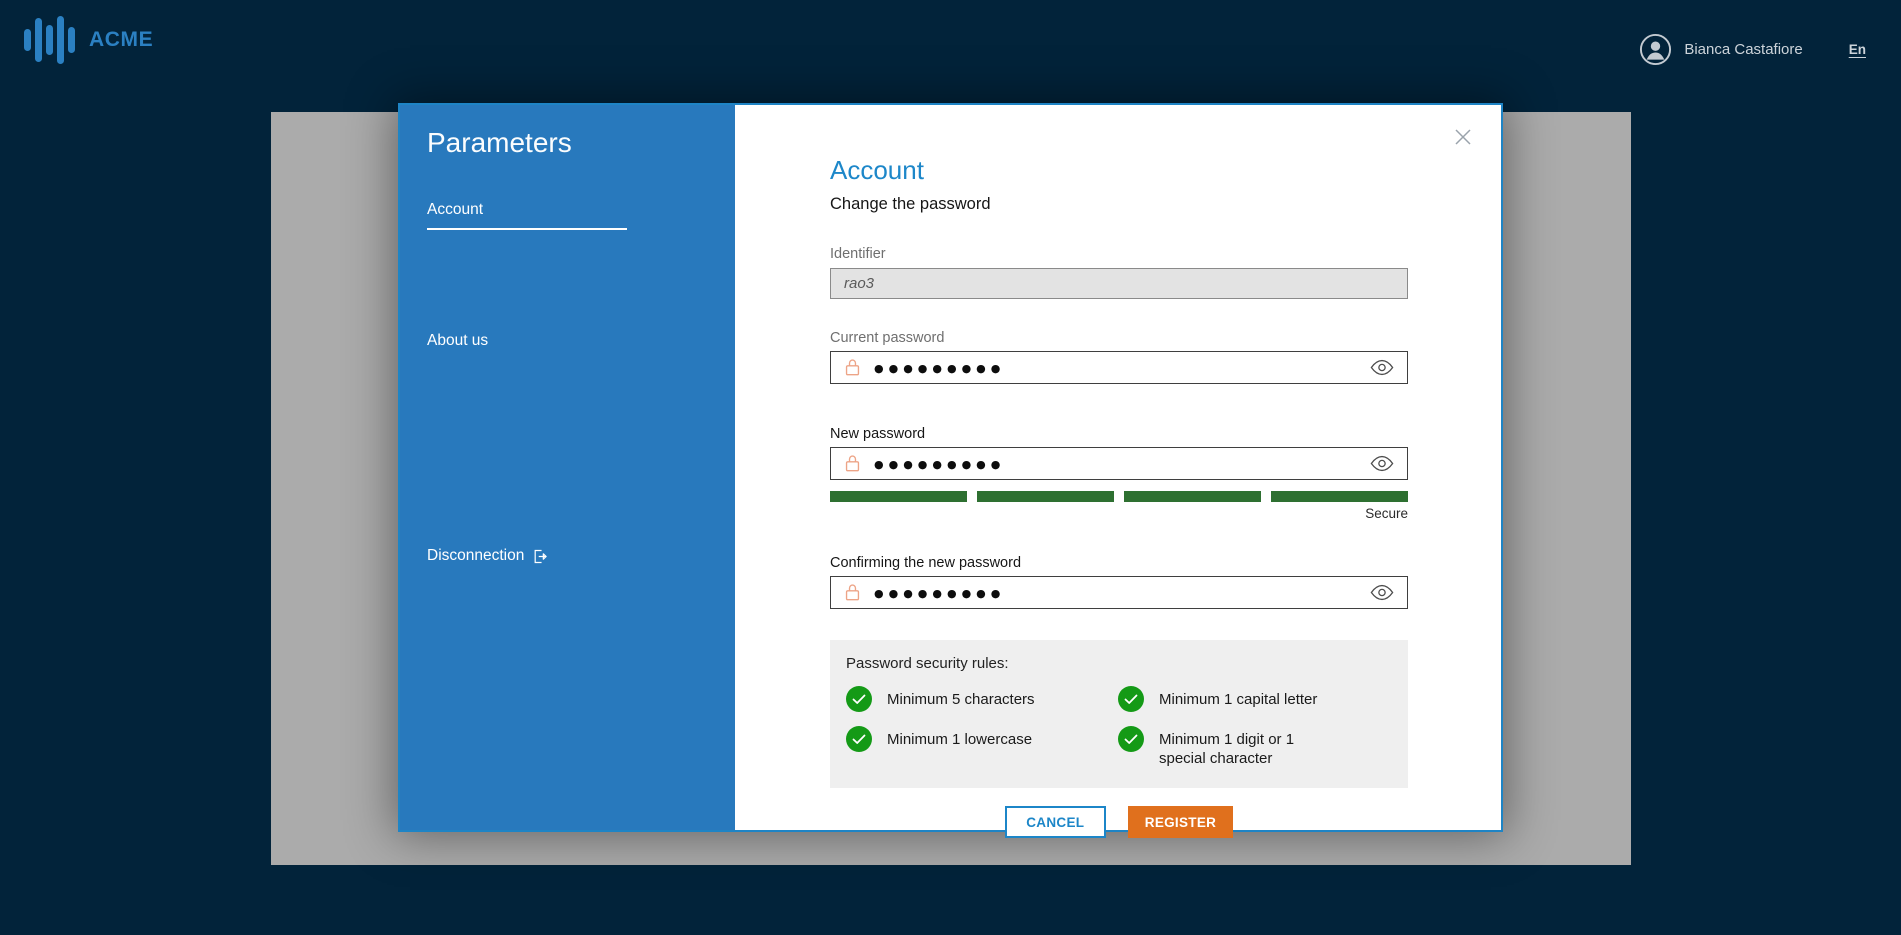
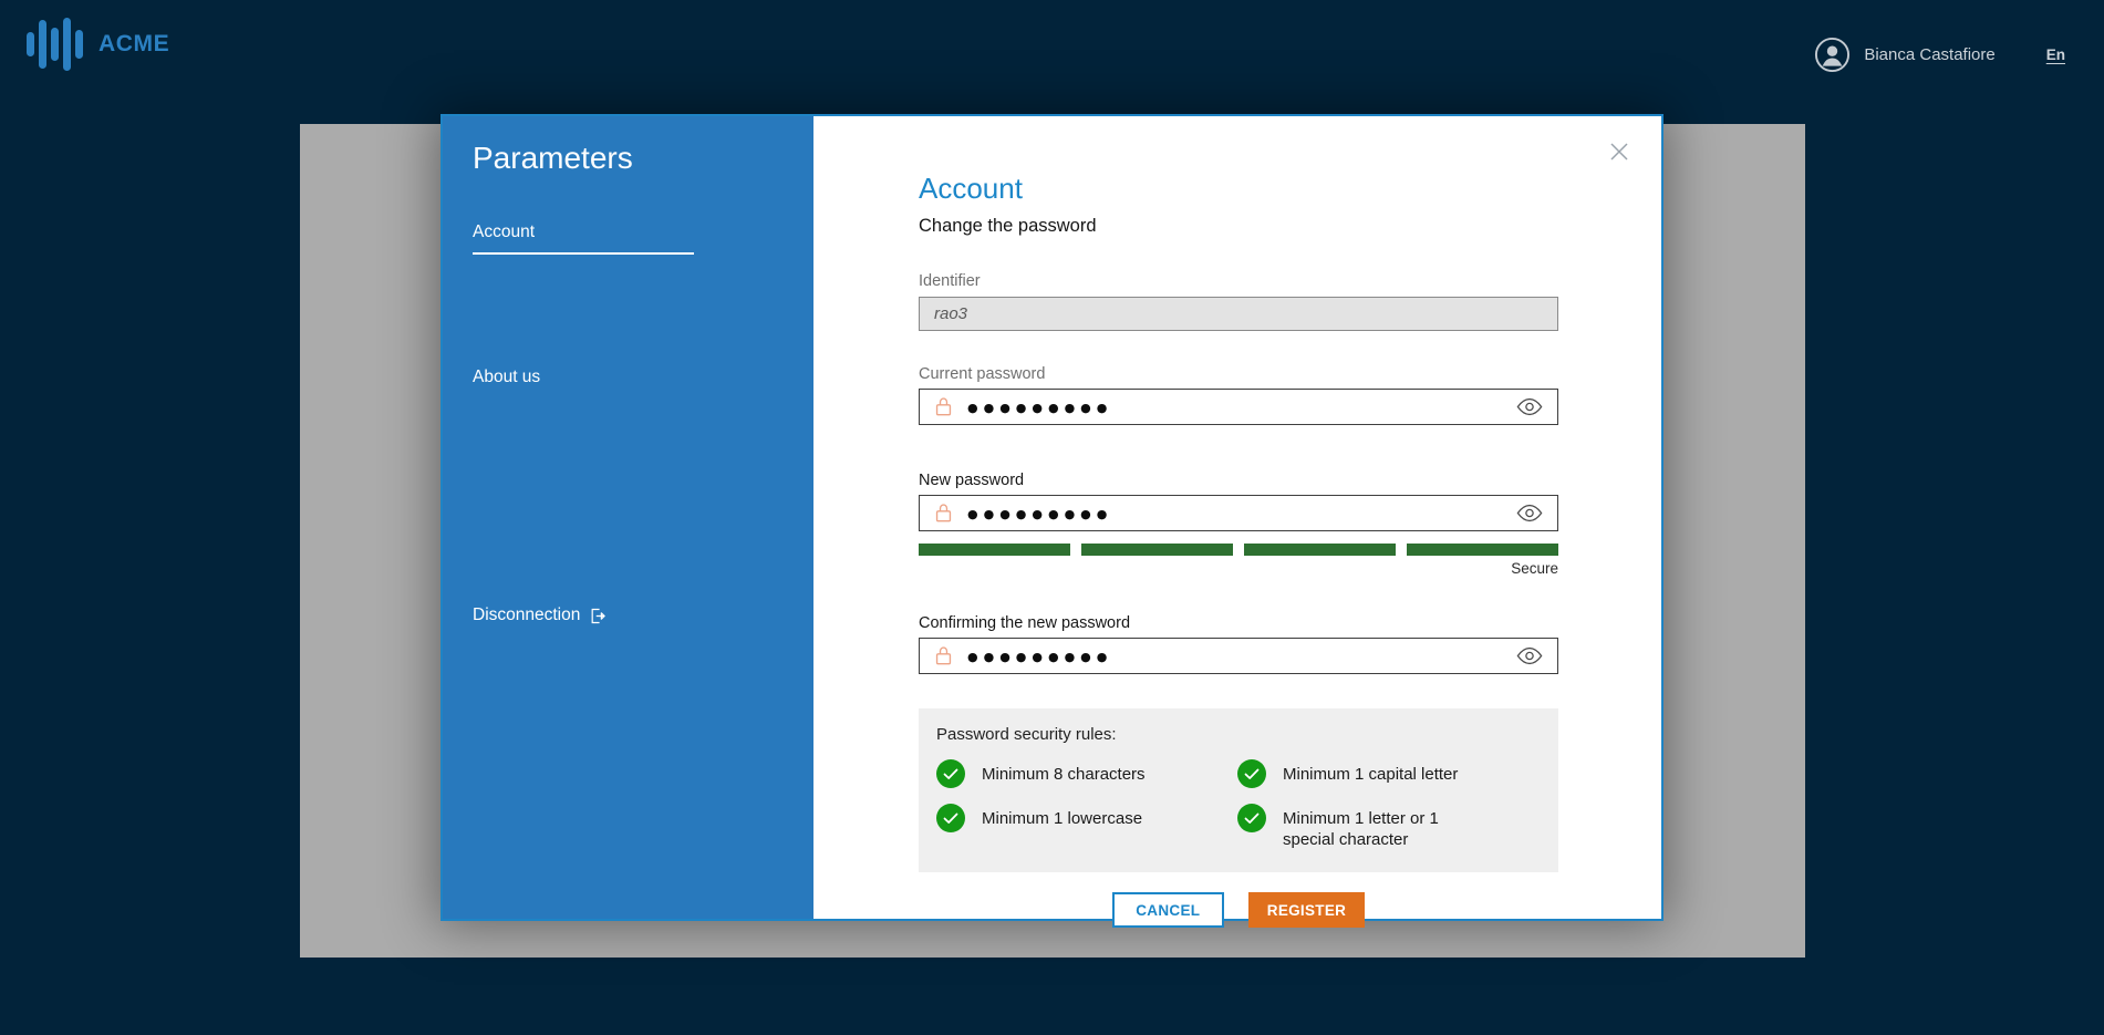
  ACME
  Bianca Castafiore
  En
  Parameters
  Account
  About us
  Disconnection
  Account
  Change the password
  Identifier
  rao3
  Current password
  ●●●●●●●●●
  New password
  ●●●●●●●●●
  Secure
  Confirming the new password
  ●●●●●●●●●
  Password security rules:
- Minimum 5 characters
+ Minimum 8 characters
  Minimum 1 capital letter
  Minimum 1 lowercase
- Minimum 1 digit or 1 special character
+ Minimum 1 letter or 1 special character
  CANCEL
  REGISTER
